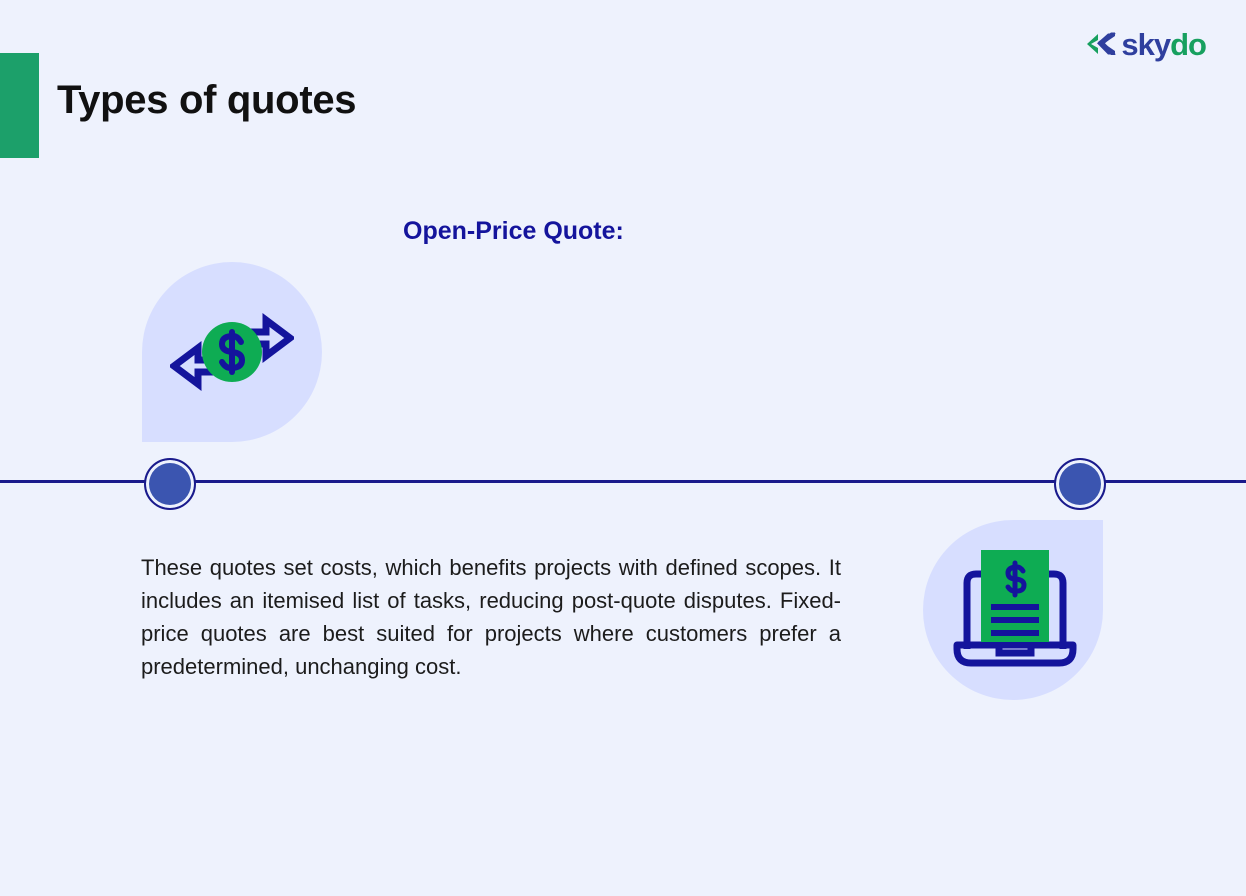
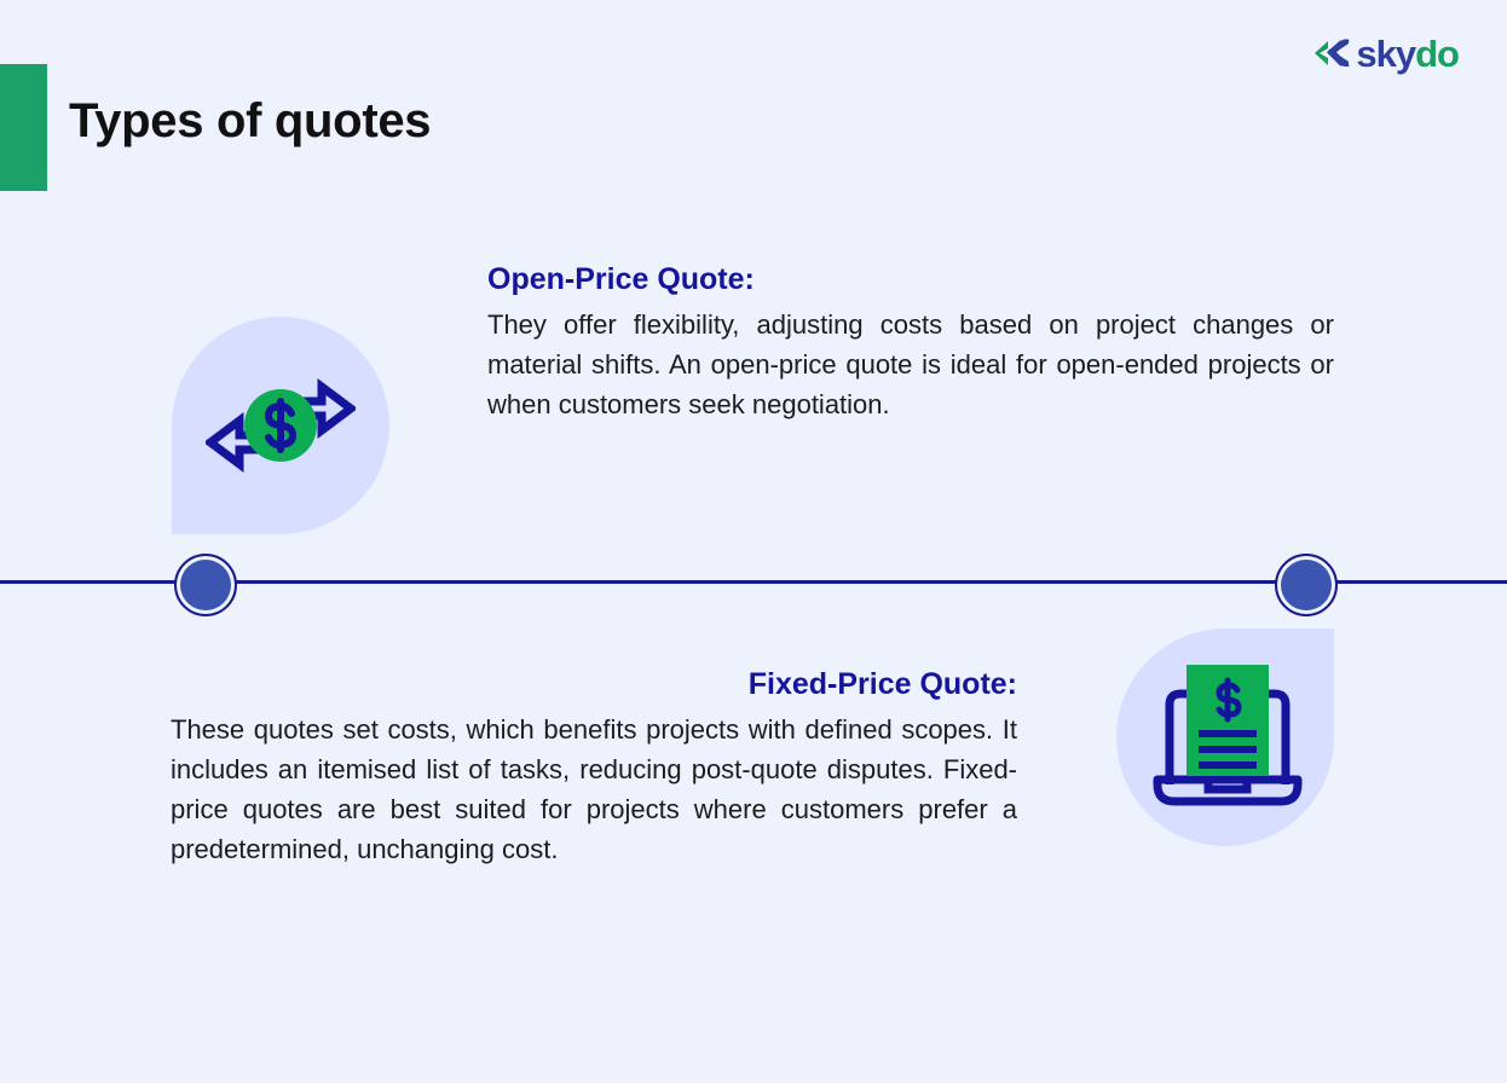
  Types of quotes
  skydo
  Open-Price Quote:
+ They offer flexibility, adjusting costs based on project changes or material shifts. An open-price quote is ideal for open-ended projects or when customers seek negotiation.
+ Fixed-Price Quote:
  These quotes set costs, which benefits projects with defined scopes. It includes an itemised list of tasks, reducing post-quote disputes. Fixed-price quotes are best suited for projects where customers prefer a predetermined, unchanging cost.
